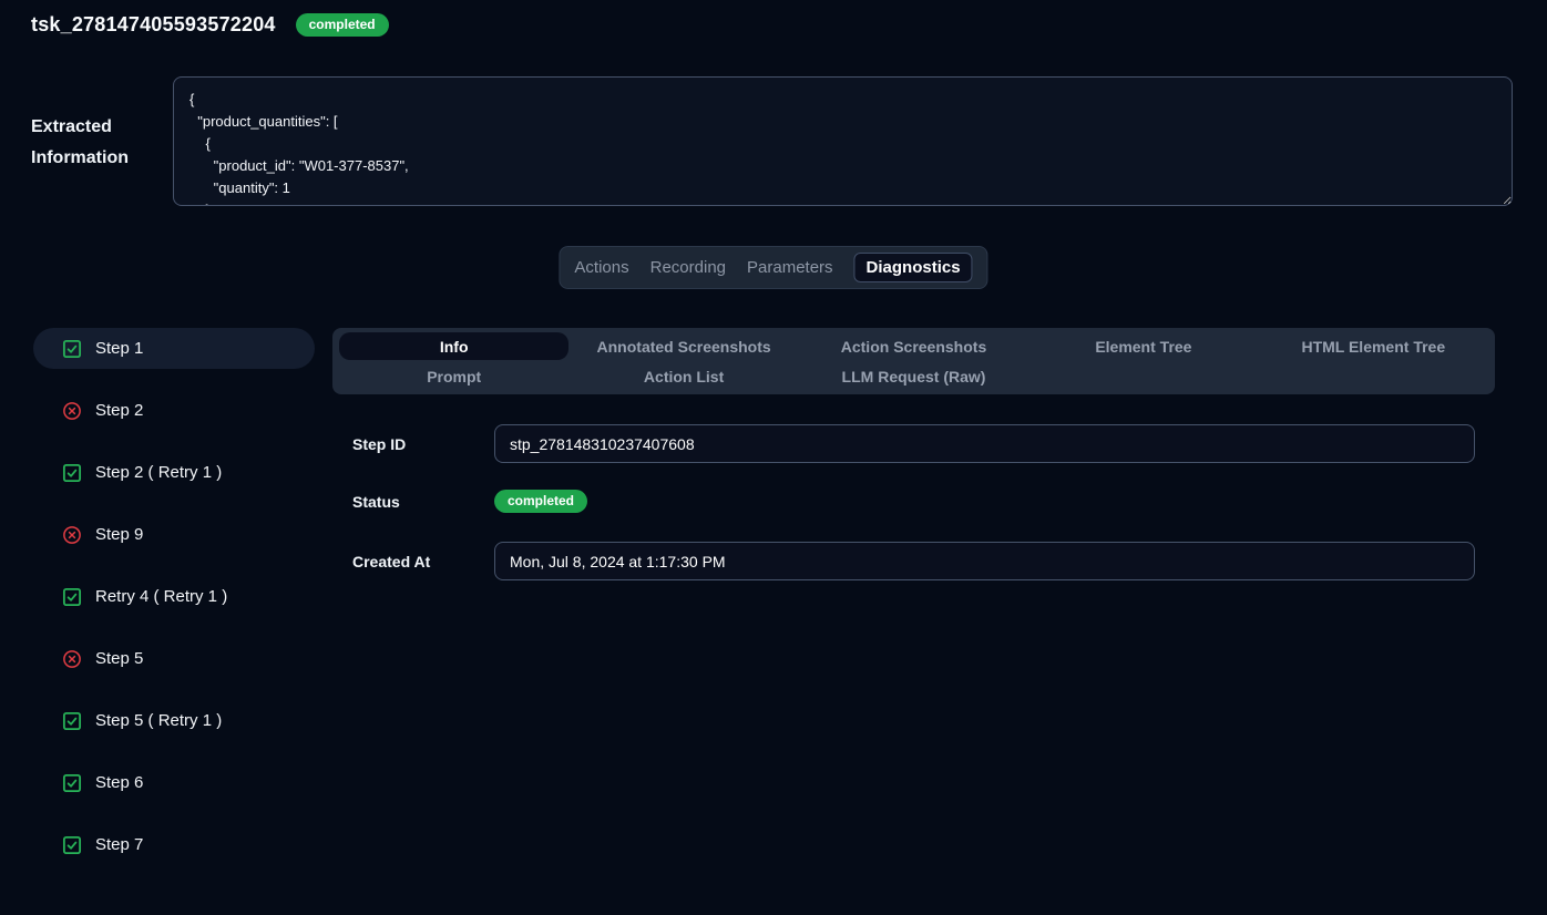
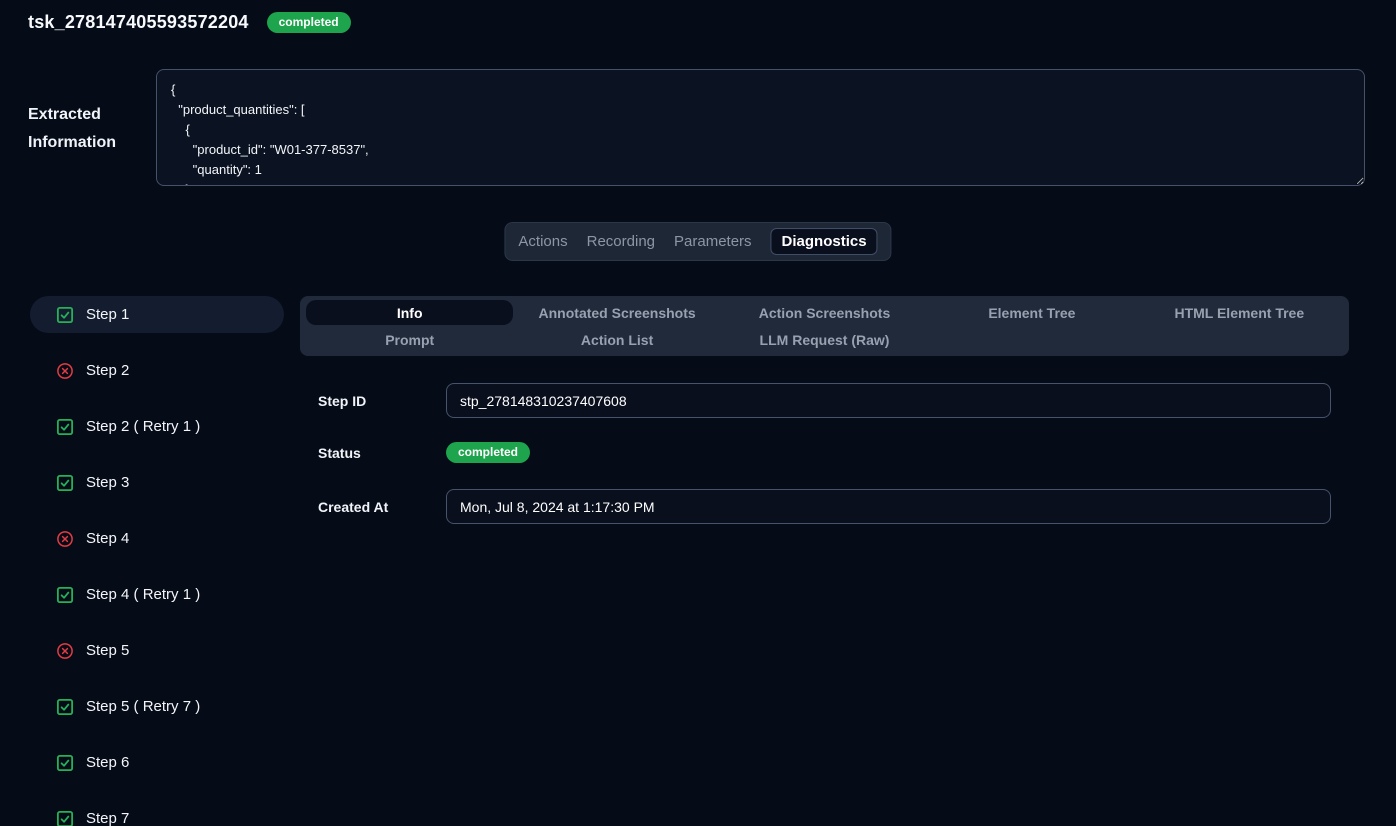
  tsk_278147405593572204
  completed
  Extracted Information
  {
  "product_quantities": [
  {
  "product_id": "W01-377-8537",
  "quantity": 1
  Actions
  Recording
  Parameters
  Diagnostics
  Step 1
  Step 2
  Step 2 ( Retry 1 )
+ Step 3
- Step 9
+ Step 4
- Retry 4 ( Retry 1 )
+ Step 4 ( Retry 1 )
  Step 5
- Step 5 ( Retry 1 )
+ Step 5 ( Retry 7 )
  Step 6
  Step 7
  Info
  Annotated Screenshots
  Action Screenshots
  Element Tree
  HTML Element Tree
  Prompt
  Action List
  LLM Request (Raw)
  Step ID
  stp_278148310237407608
  Status
  completed
  Created At
  Mon, Jul 8, 2024 at 1:17:30 PM
